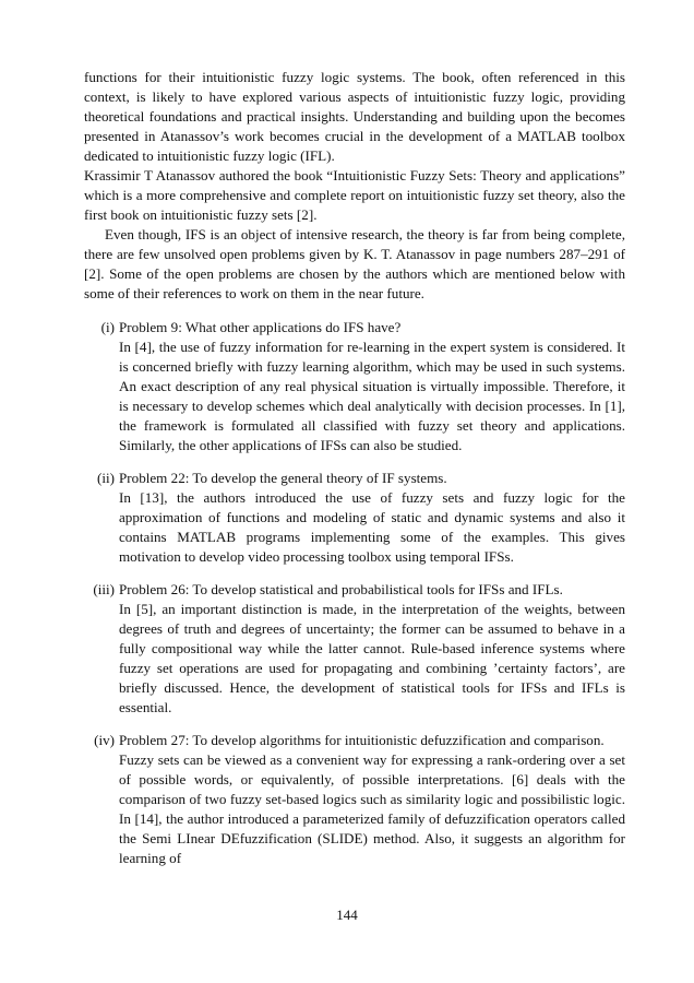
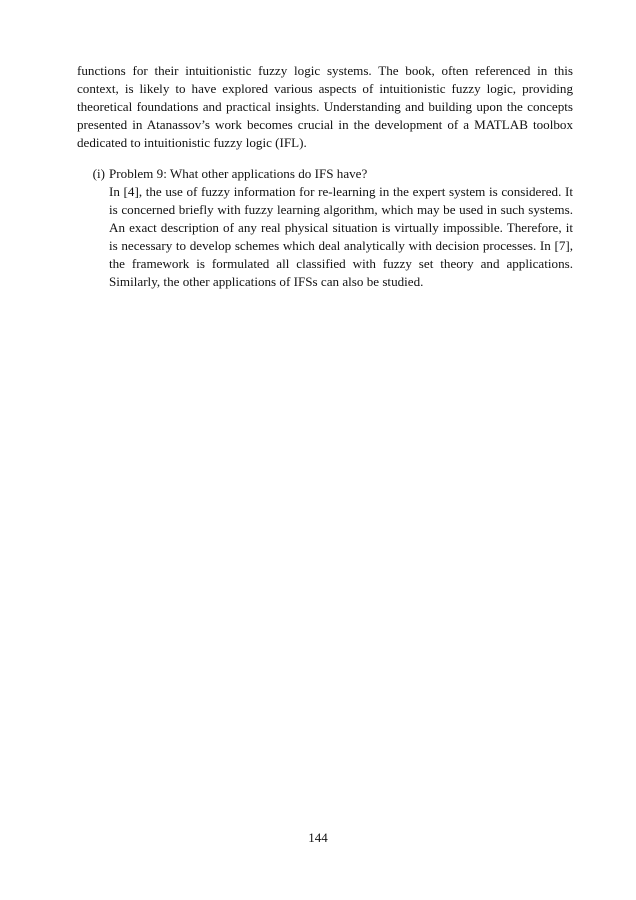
- functions for their intuitionistic fuzzy logic systems. The book, often referenced in this context, is likely to have explored various aspects of intuitionistic fuzzy logic, providing theoretical foundations and practical insights. Understanding and building upon the becomes presented in Atanassov’s work becomes crucial in the development of a MATLAB toolbox dedicated to intuitionistic fuzzy logic (IFL).
+ functions for their intuitionistic fuzzy logic systems. The book, often referenced in this context, is likely to have explored various aspects of intuitionistic fuzzy logic, providing theoretical foundations and practical insights. Understanding and building upon the concepts presented in Atanassov’s work becomes crucial in the development of a MATLAB toolbox dedicated to intuitionistic fuzzy logic (IFL).
- Krassimir T Atanassov authored the book “Intuitionistic Fuzzy Sets: Theory and applications” which is a more comprehensive and complete report on intuitionistic fuzzy set theory, also the first book on intuitionistic fuzzy sets [2].
- Even though, IFS is an object of intensive research, the theory is far from being complete, there are few unsolved open problems given by K. T. Atanassov in page numbers 287–291 of [2]. Some of the open problems are chosen by the authors which are mentioned below with some of their references to work on them in the near future.
  (i)
  Problem 9: What other applications do IFS have?
- In [4], the use of fuzzy information for re-learning in the expert system is considered. It is concerned briefly with fuzzy learning algorithm, which may be used in such systems. An exact description of any real physical situation is virtually impossible. Therefore, it is necessary to develop schemes which deal analytically with decision processes. In [1], the framework is formulated all classified with fuzzy set theory and applications. Similarly, the other applications of IFSs can also be studied.
+ In [4], the use of fuzzy information for re-learning in the expert system is considered. It is concerned briefly with fuzzy learning algorithm, which may be used in such systems. An exact description of any real physical situation is virtually impossible. Therefore, it is necessary to develop schemes which deal analytically with decision processes. In [7], the framework is formulated all classified with fuzzy set theory and applications. Similarly, the other applications of IFSs can also be studied.
- (ii)
- Problem 22: To develop the general theory of IF systems.
- In [13], the authors introduced the use of fuzzy sets and fuzzy logic for the approximation of functions and modeling of static and dynamic systems and also it contains MATLAB programs implementing some of the examples. This gives motivation to develop video processing toolbox using temporal IFSs.
- (iii)
- Problem 26: To develop statistical and probabilistical tools for IFSs and IFLs.
- In [5], an important distinction is made, in the interpretation of the weights, between degrees of truth and degrees of uncertainty; the former can be assumed to behave in a fully compositional way while the latter cannot. Rule-based inference systems where fuzzy set operations are used for propagating and combining ’certainty factors’, are briefly discussed. Hence, the development of statistical tools for IFSs and IFLs is essential.
- (iv)
- Problem 27: To develop algorithms for intuitionistic defuzzification and comparison.
- Fuzzy sets can be viewed as a convenient way for expressing a rank-ordering over a set of possible words, or equivalently, of possible interpretations. [6] deals with the comparison of two fuzzy set-based logics such as similarity logic and possibilistic logic. In [14], the author introduced a parameterized family of defuzzification operators called the Semi LInear DEfuzzification (SLIDE) method. Also, it suggests an algorithm for learning of
  144
